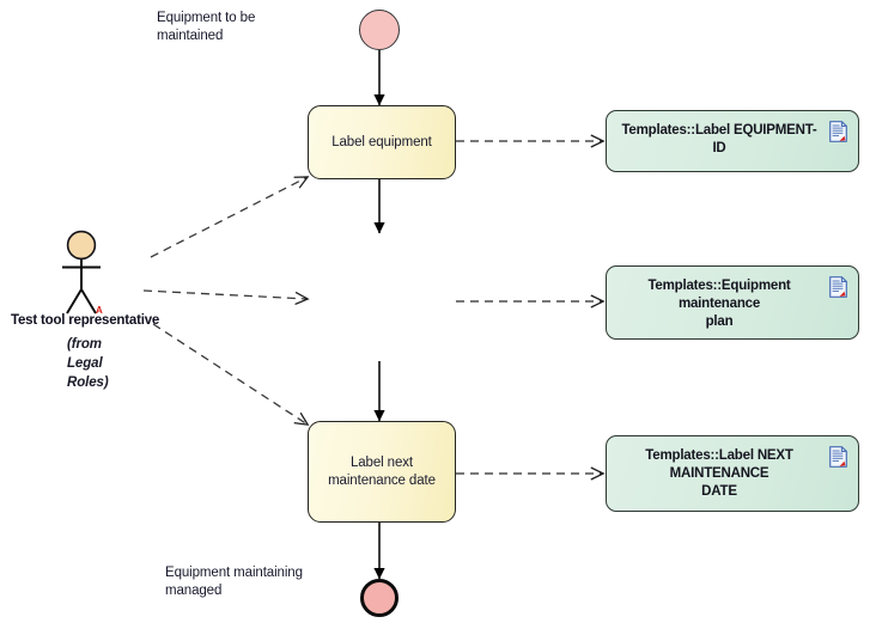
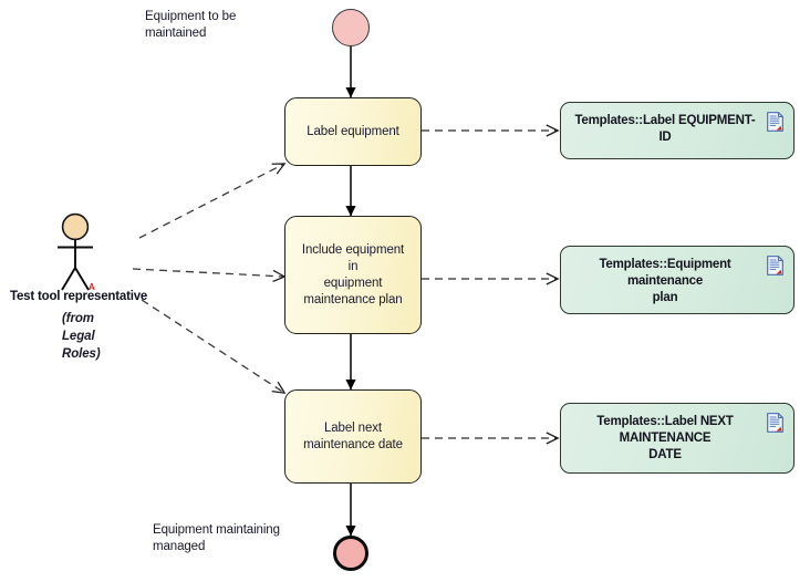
  Equipment to be
  maintained
  Label equipment
+ Include equipment in
+ equipment
+ maintenance plan
  Label next
  maintenance date
  Templates::Label EQUIPMENT-ID
  Templates::Equipment maintenance
  plan
  Templates::Label NEXT MAINTENANCE
  DATE
  A
  Test tool representative
  (from
  Legal
  Roles)
  Equipment maintaining
  managed
